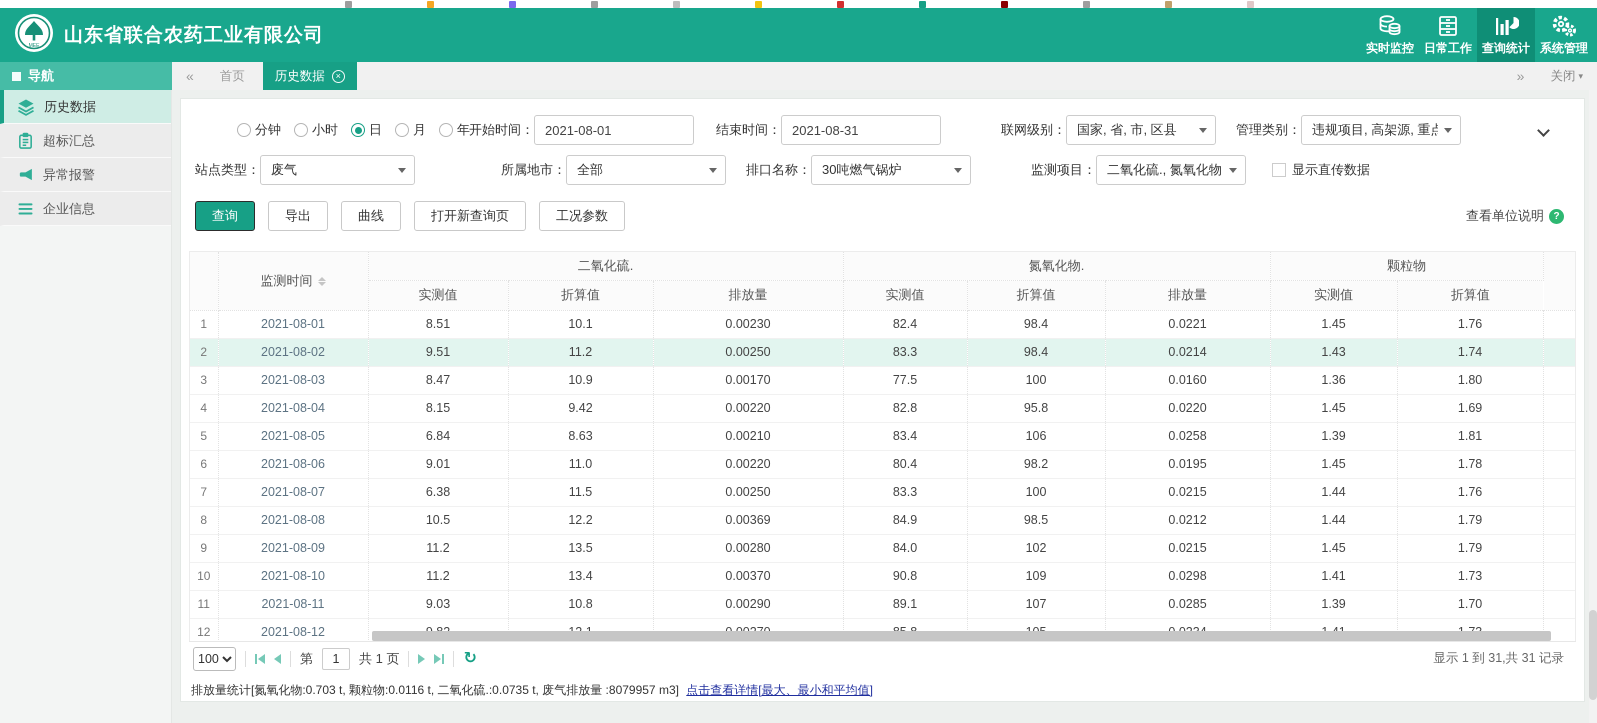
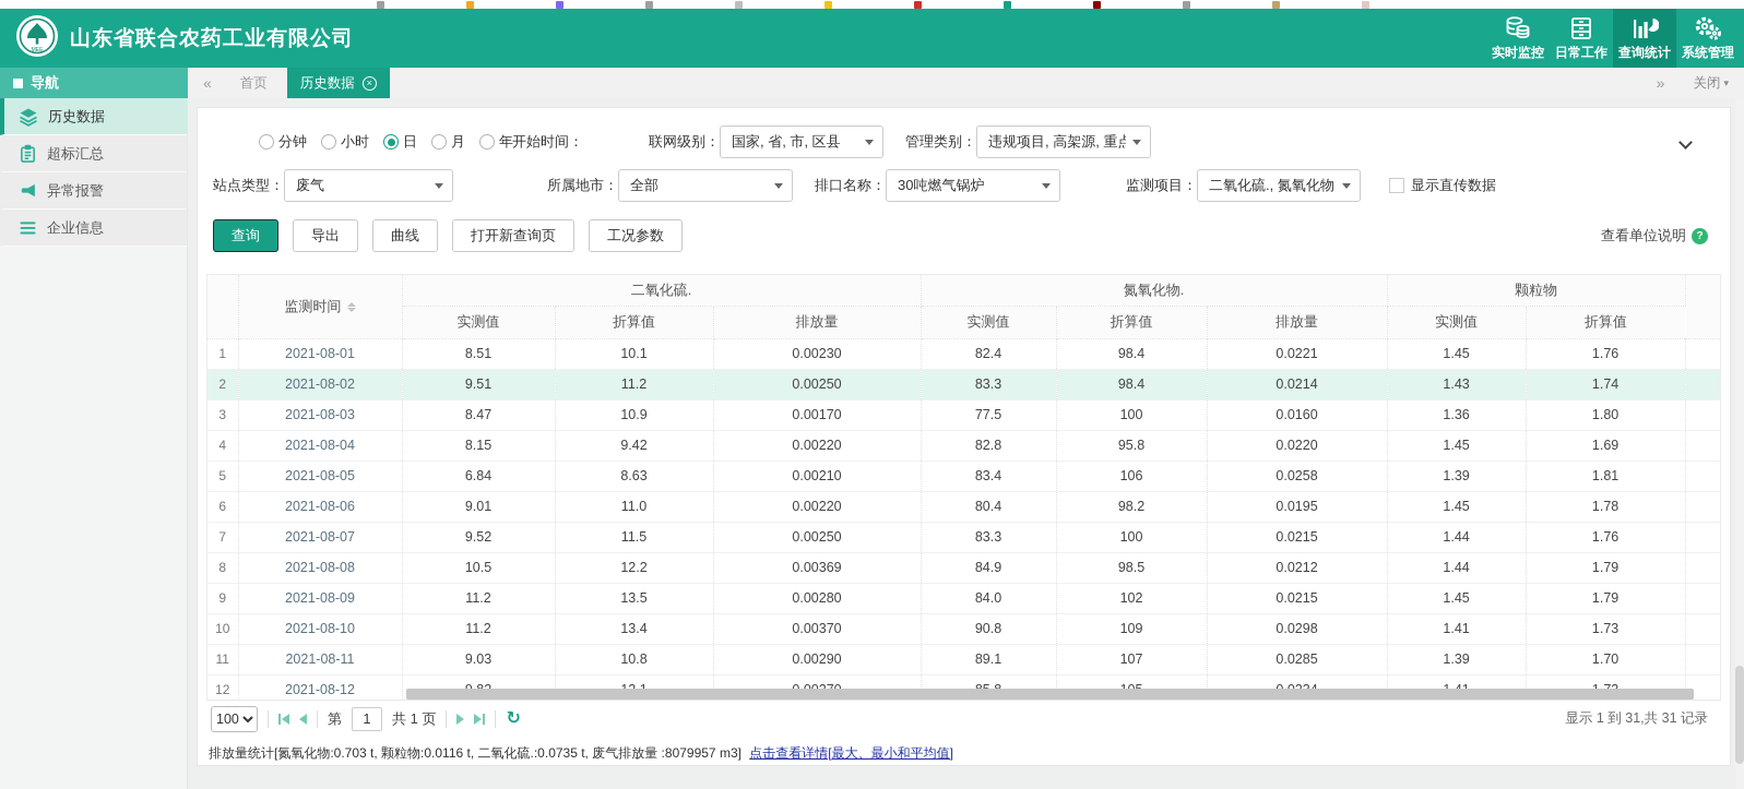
  山东省联合农药工业有限公司
  实时监控
  日常工作
  查询统计
  系统管理
  导航
  «
  首页
  历史数据
  ×
  »
  关闭
  ▾
  历史数据
  超标汇总
  异常报警
  企业信息
  分钟
  小时
  日
  月
  年
  开始时间：
- 2021-08-01
- 结束时间：
- 2021-08-31
  联网级别：
  国家, 省, 市, 区县
  管理类别：
  违规项目, 高架源, 重点
  站点类型：
  废气
  所属地市：
  全部
  排口名称：
  30吨燃气锅炉
  监测项目：
  二氧化硫., 氮氧化物
  显示直传数据
  查询
  导出
  曲线
  打开新查询页
  工况参数
  查看单位说明
  ?
  	监测时间	二氧化硫.	氮氧化物.	颗粒物
  实测值	折算值	排放量	实测值	折算值	排放量	实测值	折算值
  1	2021-08-01	8.51	10.1	0.00230	82.4	98.4	0.0221	1.45	1.76
  2	2021-08-02	9.51	11.2	0.00250	83.3	98.4	0.0214	1.43	1.74
  3	2021-08-03	8.47	10.9	0.00170	77.5	100	0.0160	1.36	1.80
  4	2021-08-04	8.15	9.42	0.00220	82.8	95.8	0.0220	1.45	1.69
  5	2021-08-05	6.84	8.63	0.00210	83.4	106	0.0258	1.39	1.81
  6	2021-08-06	9.01	11.0	0.00220	80.4	98.2	0.0195	1.45	1.78
- 7	2021-08-07	6.38	11.5	0.00250	83.3	100	0.0215	1.44	1.76
+ 7	2021-08-07	9.52	11.5	0.00250	83.3	100	0.0215	1.44	1.76
  8	2021-08-08	10.5	12.2	0.00369	84.9	98.5	0.0212	1.44	1.79
  9	2021-08-09	11.2	13.5	0.00280	84.0	102	0.0215	1.45	1.79
  10	2021-08-10	11.2	13.4	0.00370	90.8	109	0.0298	1.41	1.73
  11	2021-08-11	9.03	10.8	0.00290	89.1	107	0.0285	1.39	1.70
  100
  第
  1
  共 1 页
  ↻
  显示 1 到 31,共 31 记录
  排放量统计[氮氧化物:0.703 t, 颗粒物:0.0116 t, 二氧化硫.:0.0735 t, 废气排放量 :8079957 m3] 点击查看详情[最大、最小和平均值]
